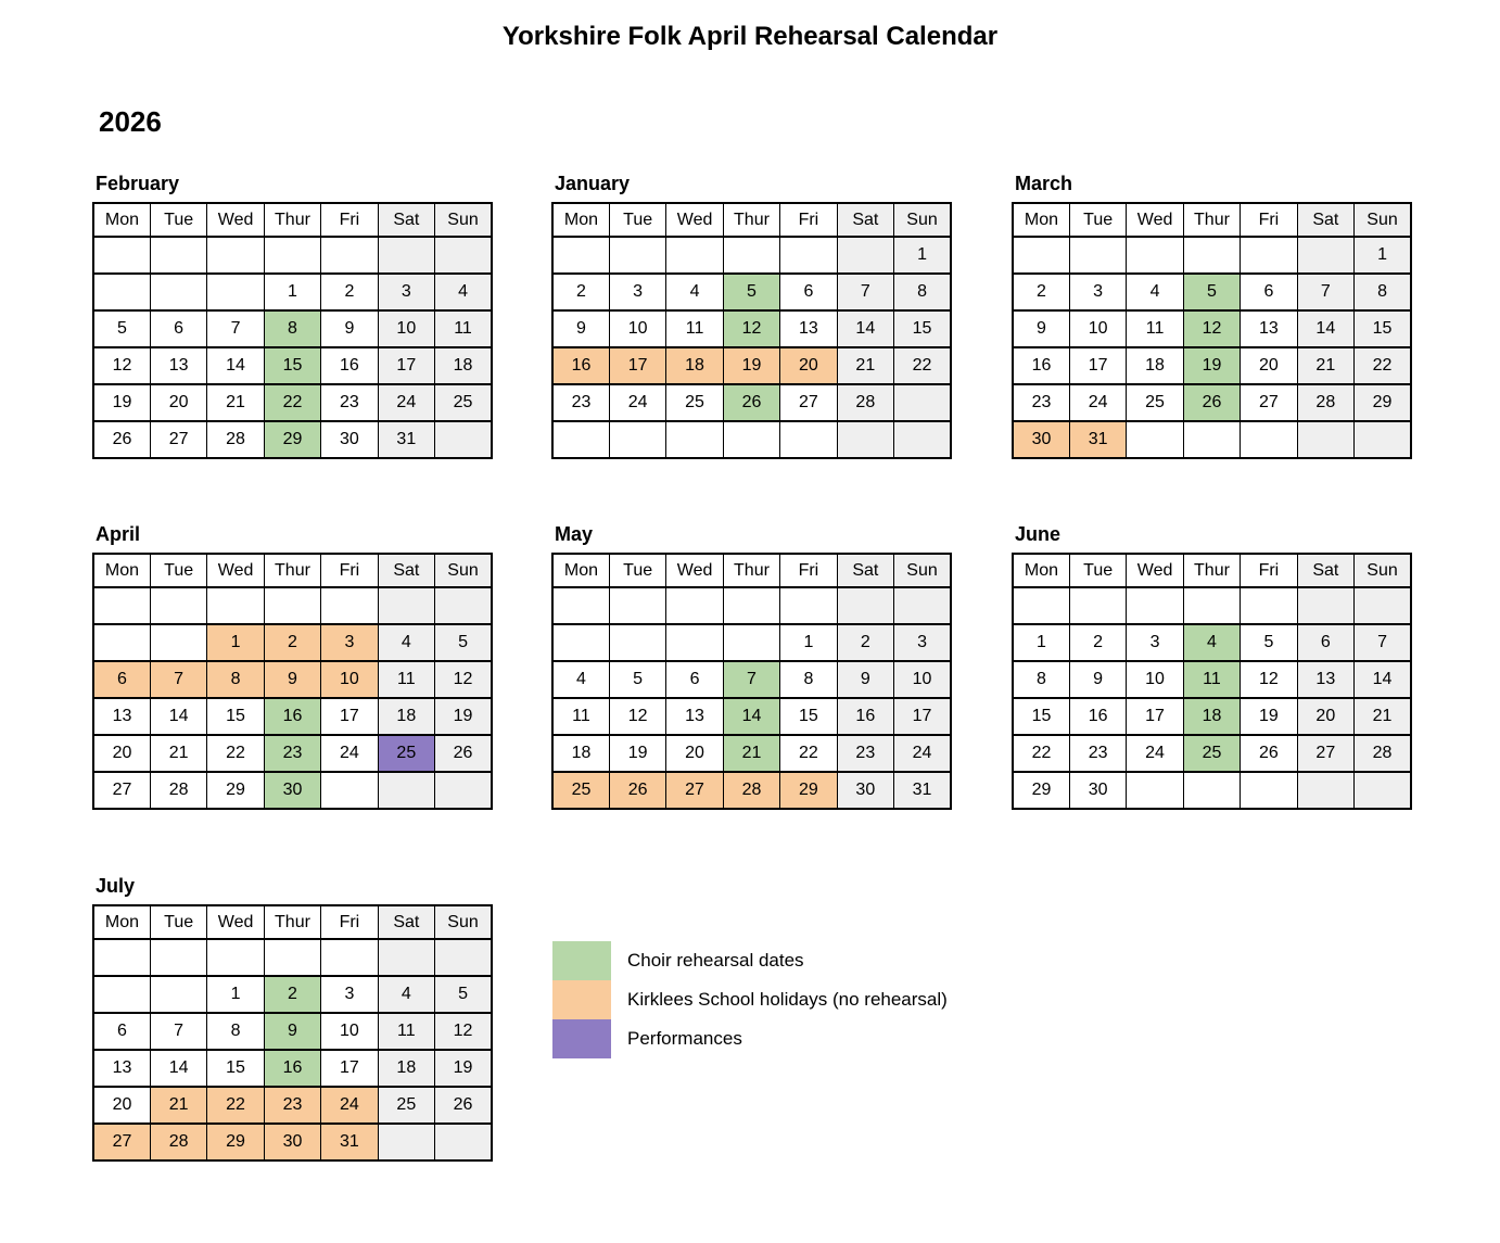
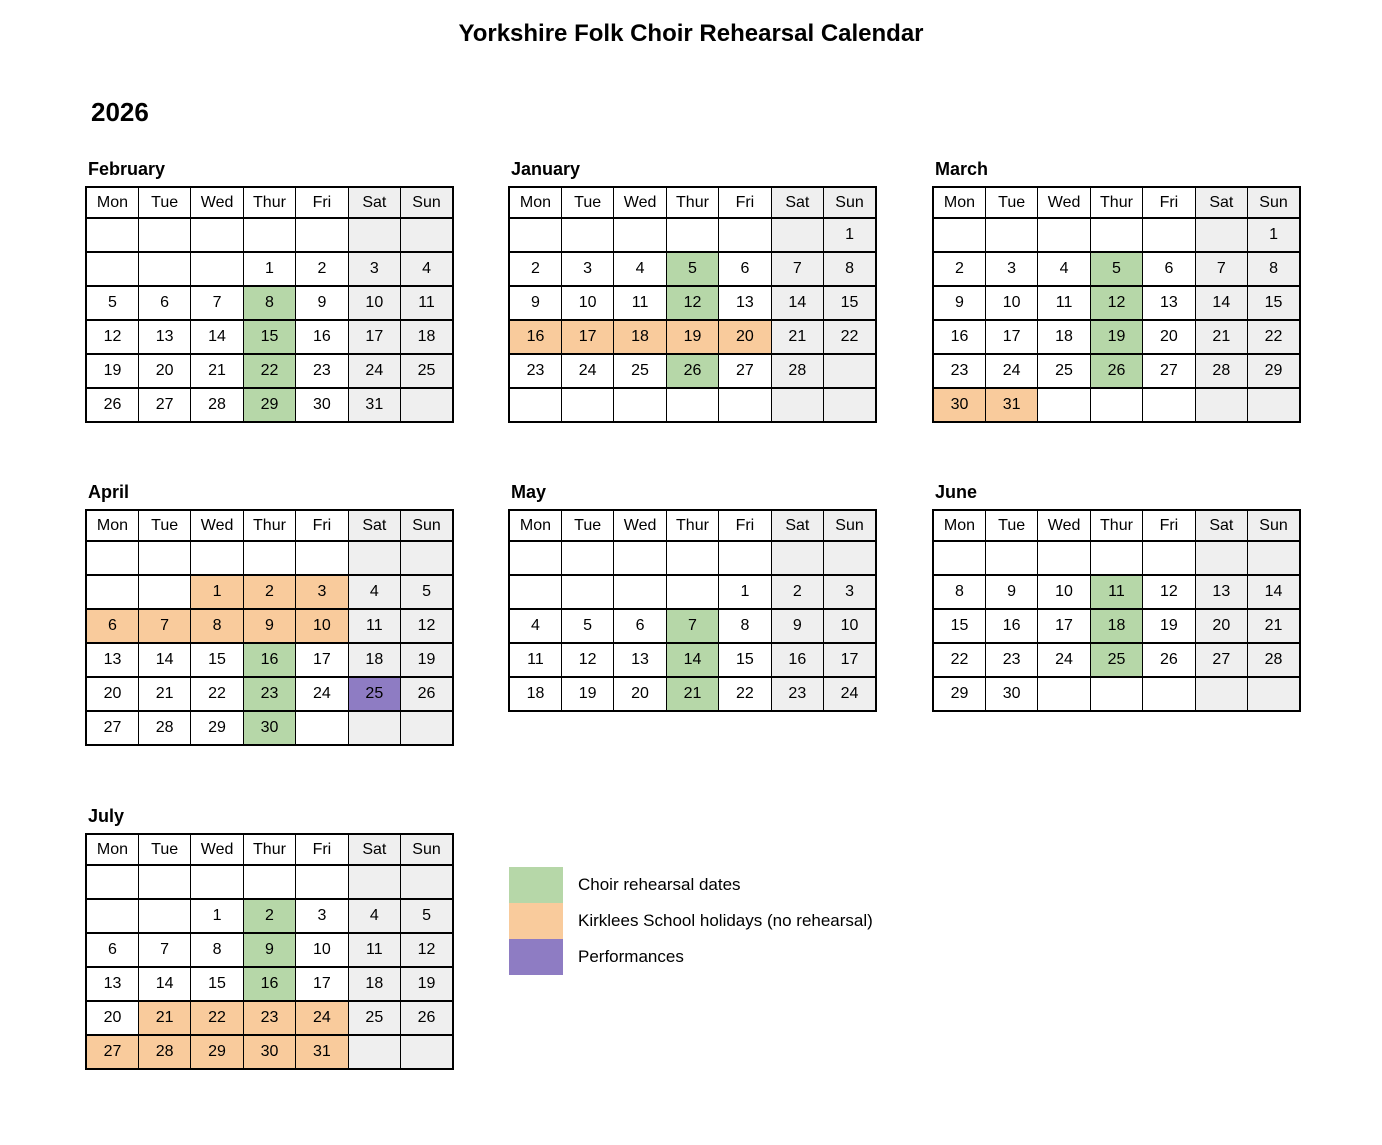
- Yorkshire Folk April Rehearsal Calendar
+ Yorkshire Folk Choir Rehearsal Calendar
  2026
  February
  Mon	Tue	Wed	Thur	Fri	Sat	Sun
  			1	2	3	4
  5	6	7	8	9	10	11
  12	13	14	15	16	17	18
  19	20	21	22	23	24	25
  26	27	28	29	30	31
  January
  Mon	Tue	Wed	Thur	Fri	Sat	Sun
  						1
  2	3	4	5	6	7	8
  9	10	11	12	13	14	15
  16	17	18	19	20	21	22
  23	24	25	26	27	28
  March
  Mon	Tue	Wed	Thur	Fri	Sat	Sun
  						1
  2	3	4	5	6	7	8
  9	10	11	12	13	14	15
  16	17	18	19	20	21	22
  23	24	25	26	27	28	29
  30	31
  April
  Mon	Tue	Wed	Thur	Fri	Sat	Sun
  		1	2	3	4	5
  6	7	8	9	10	11	12
  13	14	15	16	17	18	19
  20	21	22	23	24	25	26
  27	28	29	30
  May
  Mon	Tue	Wed	Thur	Fri	Sat	Sun
  				1	2	3
  4	5	6	7	8	9	10
  11	12	13	14	15	16	17
  18	19	20	21	22	23	24
- 25	26	27	28	29	30	31
  June
  Mon	Tue	Wed	Thur	Fri	Sat	Sun
- 1	2	3	4	5	6	7
  8	9	10	11	12	13	14
  15	16	17	18	19	20	21
  22	23	24	25	26	27	28
  29	30
  July
  Mon	Tue	Wed	Thur	Fri	Sat	Sun
  		1	2	3	4	5
  6	7	8	9	10	11	12
  13	14	15	16	17	18	19
  20	21	22	23	24	25	26
  27	28	29	30	31
  Choir rehearsal dates
  Kirklees School holidays (no rehearsal)
  Performances
